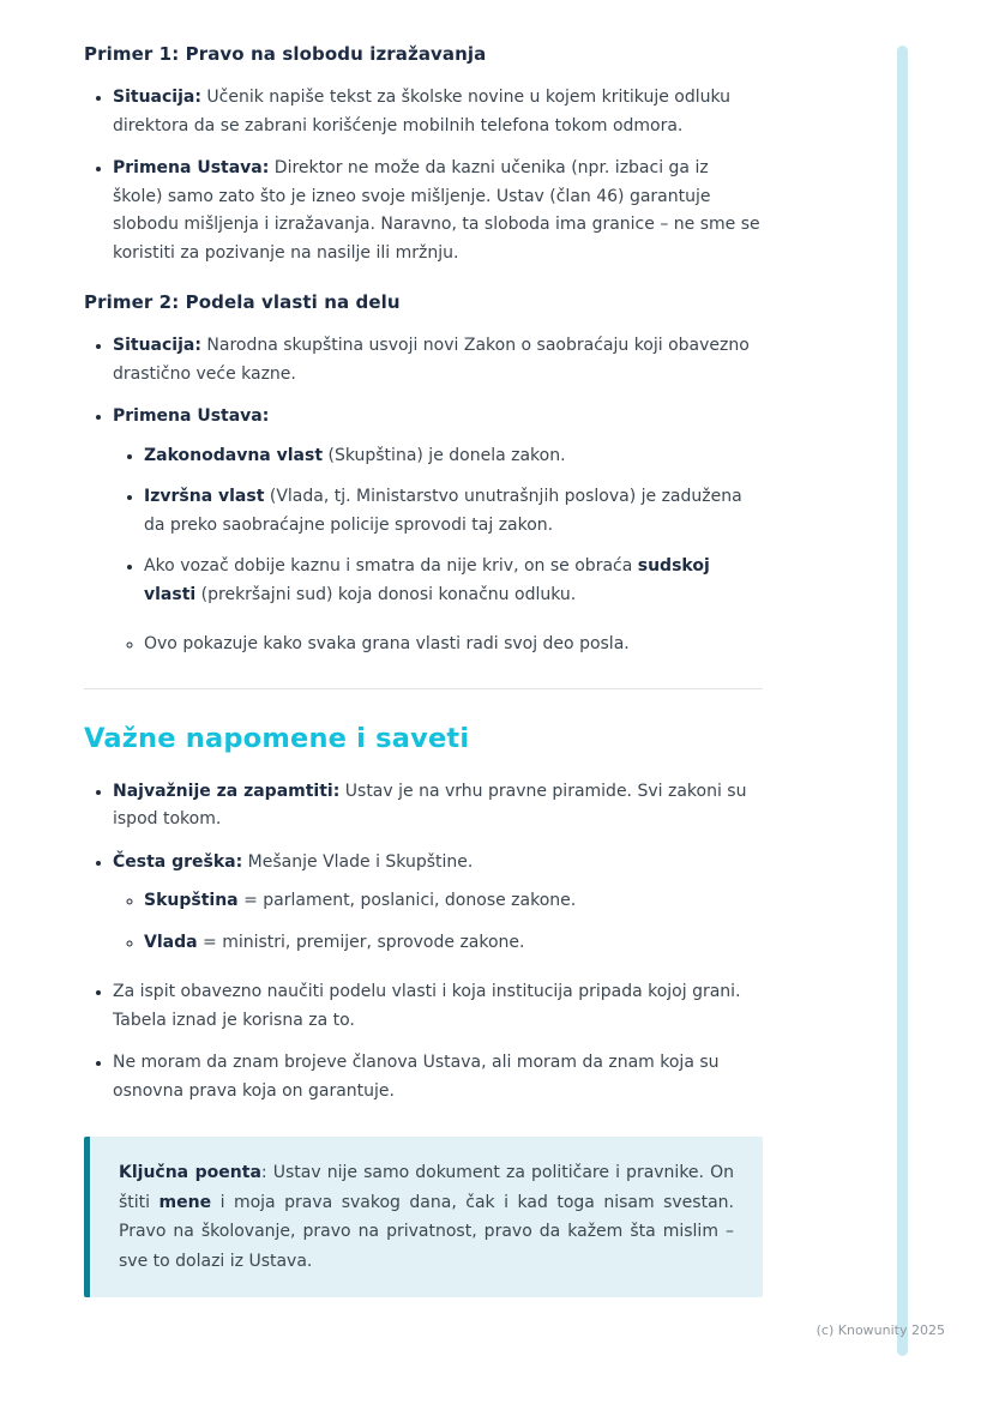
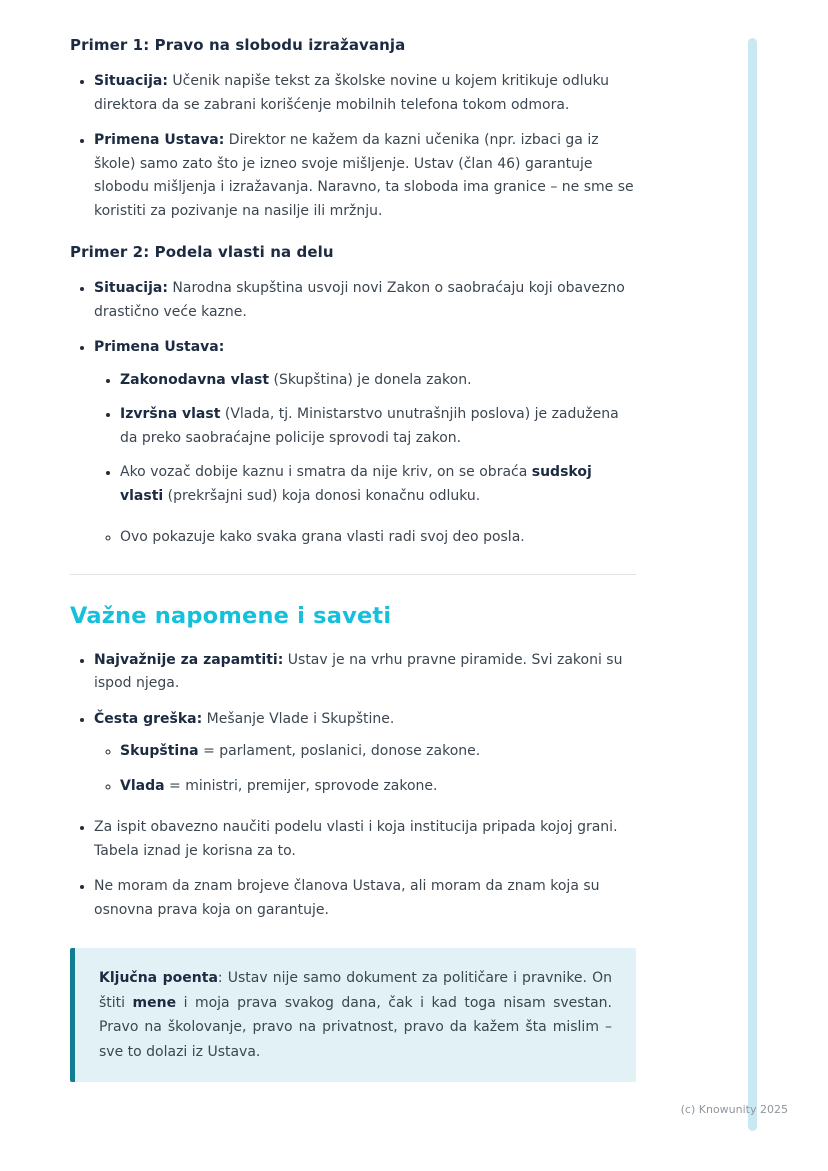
  Primer 1: Pravo na slobodu izražavanja
  Situacija: Učenik napiše tekst za školske novine u kojem kritikuje odluku direktora da se zabrani korišćenje mobilnih telefona tokom odmora.
- Primena Ustava: Direktor ne može da kazni učenika (npr. izbaci ga iz škole) samo zato što je izneo svoje mišljenje. Ustav (član 46) garantuje slobodu mišljenja i izražavanja. Naravno, ta sloboda ima granice – ne sme se koristiti za pozivanje na nasilje ili mržnju.
+ Primena Ustava: Direktor ne kažem da kazni učenika (npr. izbaci ga iz škole) samo zato što je izneo svoje mišljenje. Ustav (član 46) garantuje slobodu mišljenja i izražavanja. Naravno, ta sloboda ima granice – ne sme se koristiti za pozivanje na nasilje ili mržnju.
  Primer 2: Podela vlasti na delu
  Situacija: Narodna skupština usvoji novi Zakon o saobraćaju koji obavezno drastično veće kazne.
  Primena Ustava:
  Zakonodavna vlast (Skupština) je donela zakon.
  Izvršna vlast (Vlada, tj. Ministarstvo unutrašnjih poslova) je zadužena da preko saobraćajne policije sprovodi taj zakon.
  Ako vozač dobije kaznu i smatra da nije kriv, on se obraća sudskoj vlasti (prekršajni sud) koja donosi konačnu odluku.
  Ovo pokazuje kako svaka grana vlasti radi svoj deo posla.
  Važne napomene i saveti
- Najvažnije za zapamtiti: Ustav je na vrhu pravne piramide. Svi zakoni su ispod tokom.
+ Najvažnije za zapamtiti: Ustav je na vrhu pravne piramide. Svi zakoni su ispod njega.
  Česta greška: Mešanje Vlade i Skupštine.
  Skupština = parlament, poslanici, donose zakone.
  Vlada = ministri, premijer, sprovode zakone.
  Za ispit obavezno naučiti podelu vlasti i koja institucija pripada kojoj grani. Tabela iznad je korisna za to.
  Ne moram da znam brojeve članova Ustava, ali moram da znam koja su osnovna prava koja on garantuje.
  Ključna poenta: Ustav nije samo dokument za političare i pravnike. On štiti mene i moja prava svakog dana, čak i kad toga nisam svestan. Pravo na školovanje, pravo na privatnost, pravo da kažem šta mislim – sve to dolazi iz Ustava.
  (c) Knowunity 2025
